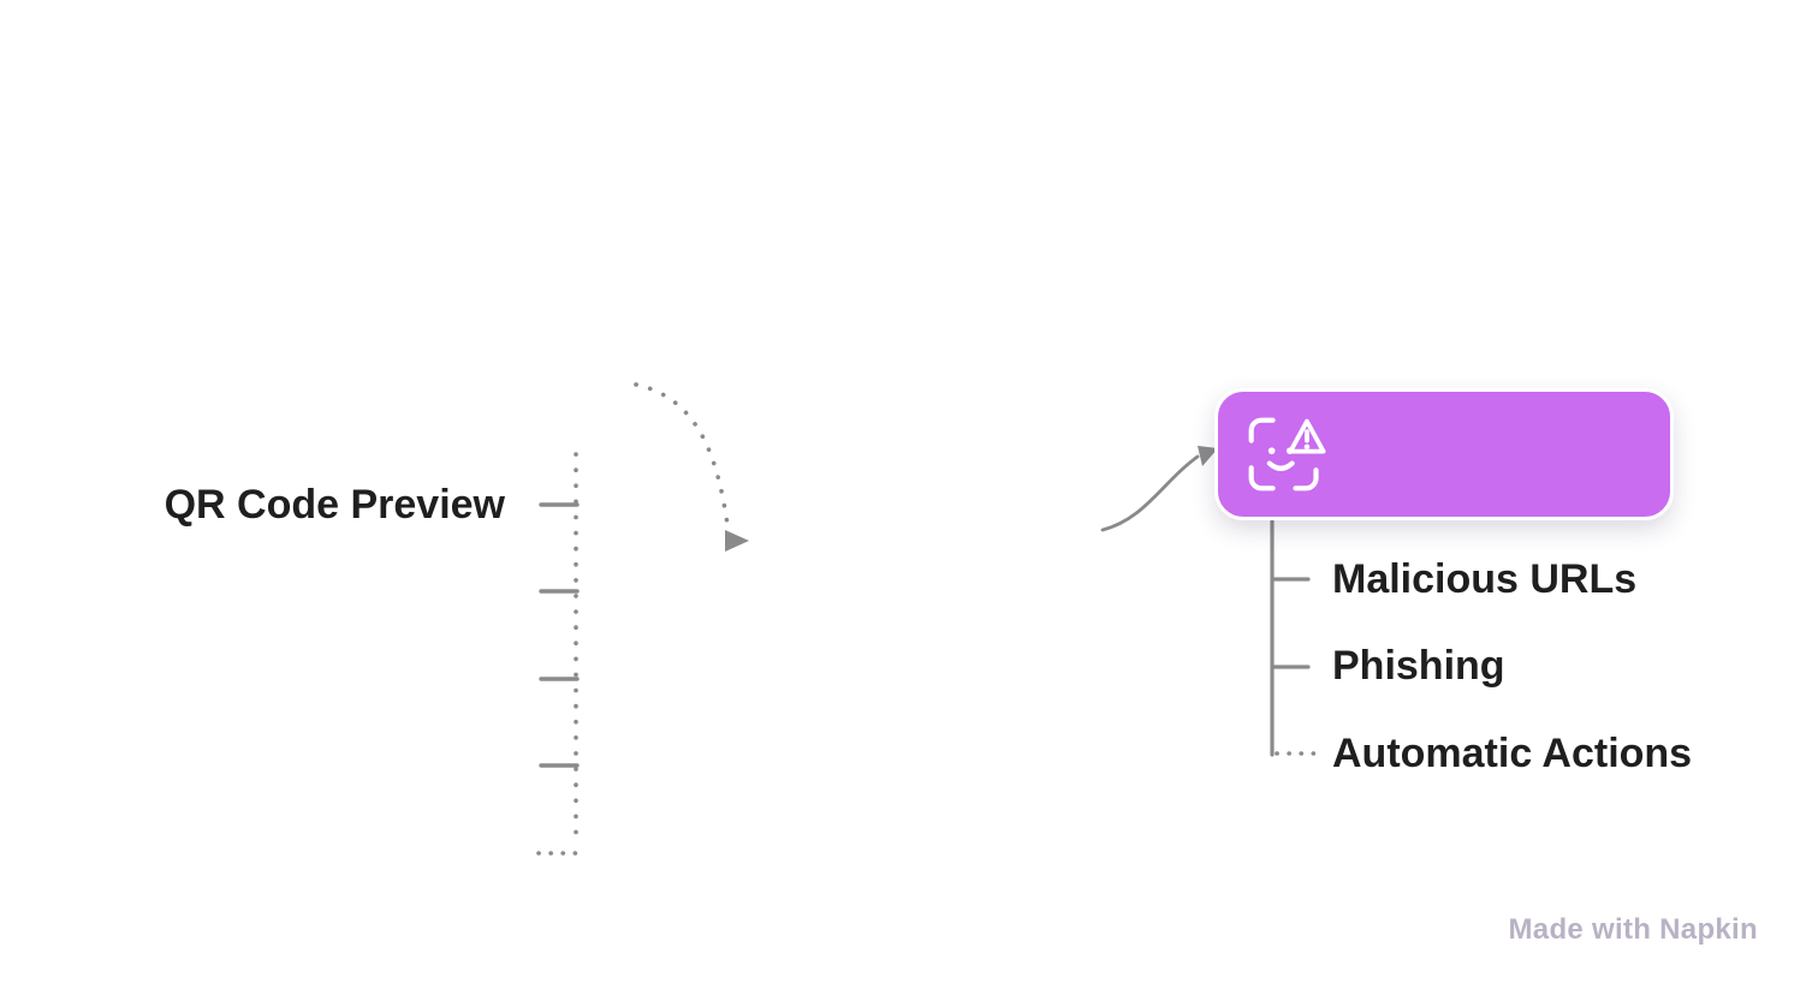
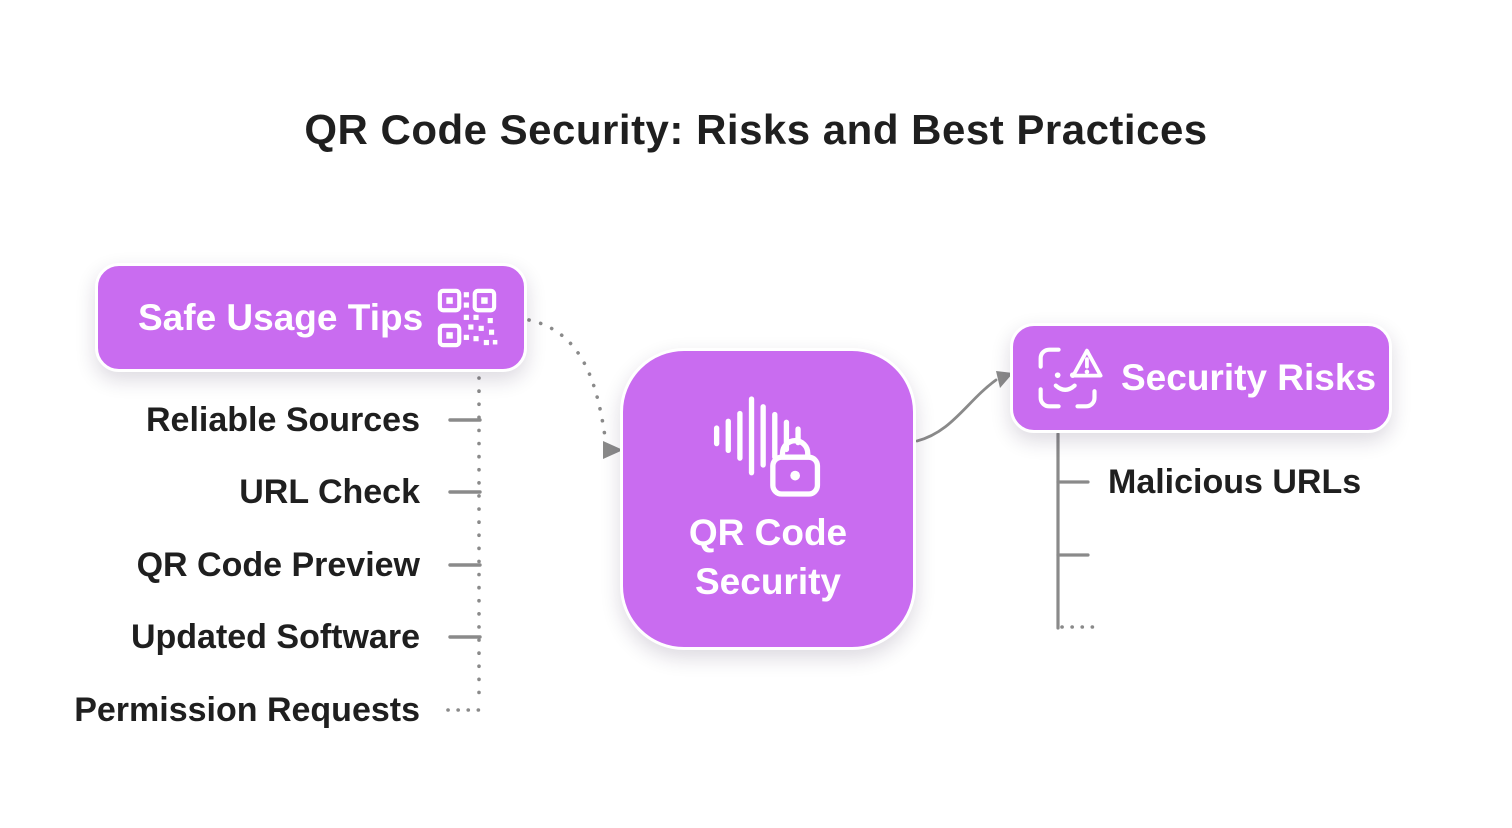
+ QR Code Security: Risks and Best Practices
+ Safe Usage Tips
+ Reliable Sources
+ URL Check
  QR Code Preview
+ Updated Software
+ Permission Requests
+ QR Code Security
+ Security Risks
  Malicious URLs
- Phishing
- Automatic Actions
- Made with Napkin
